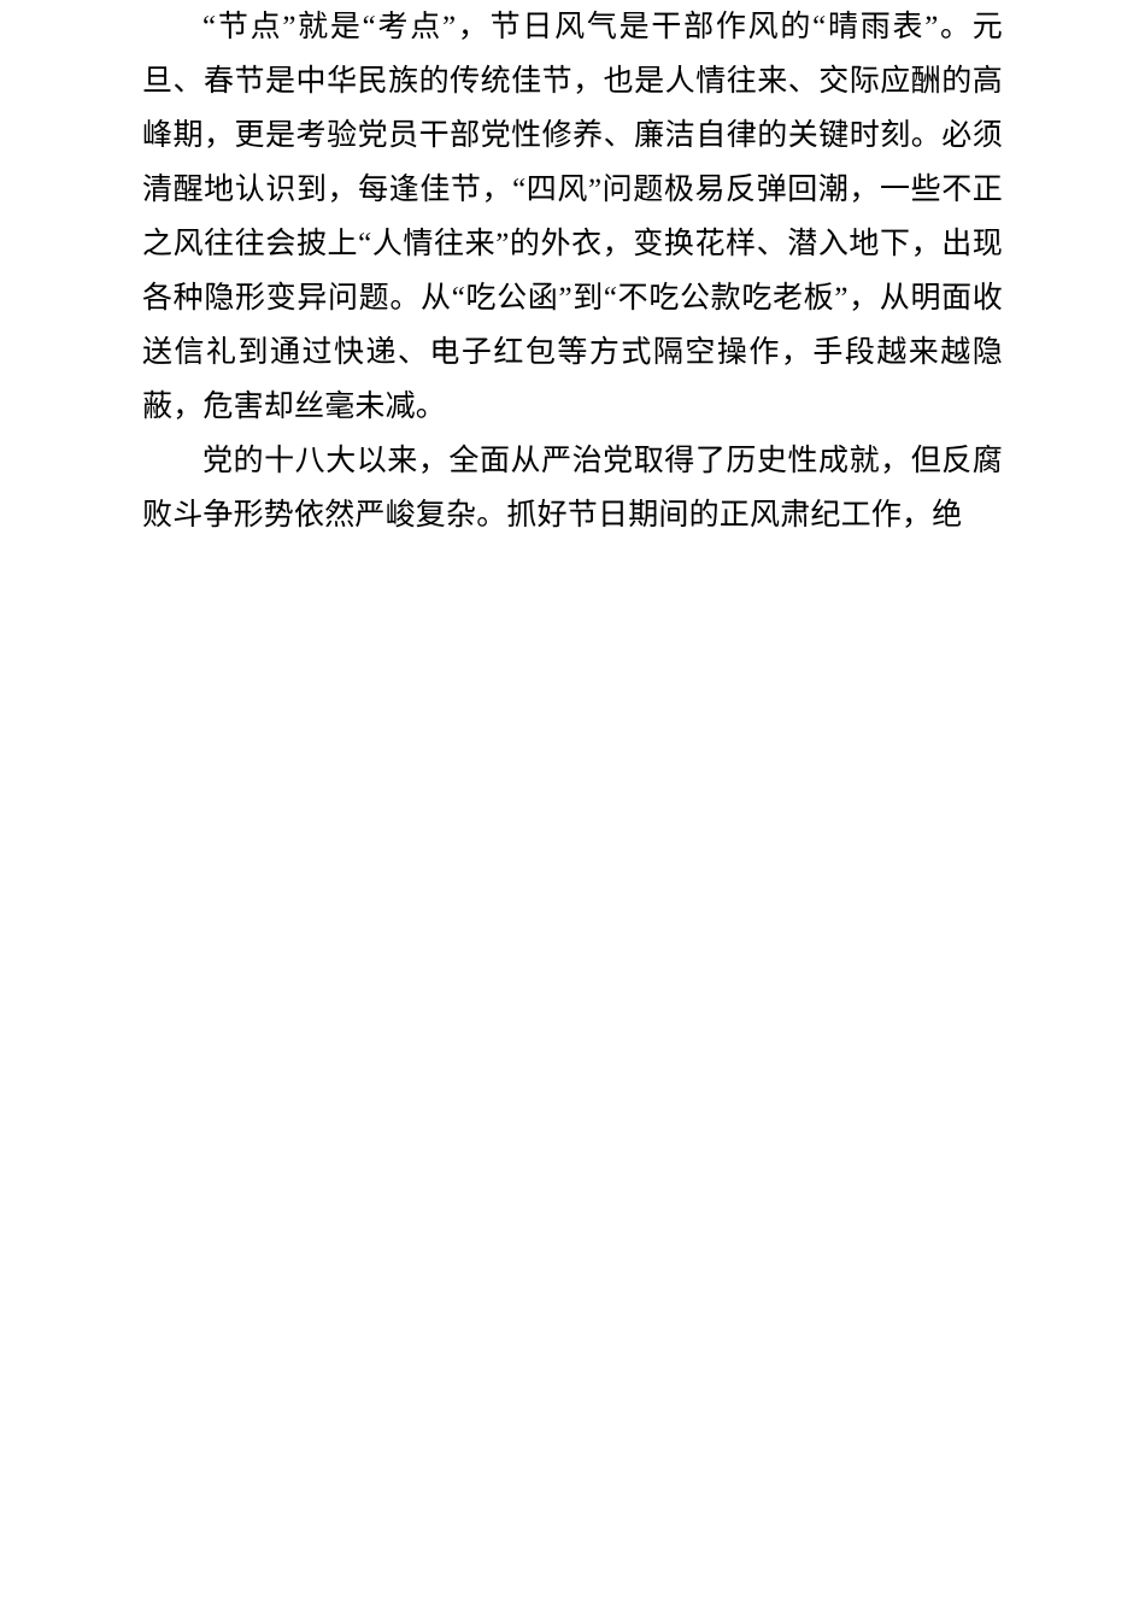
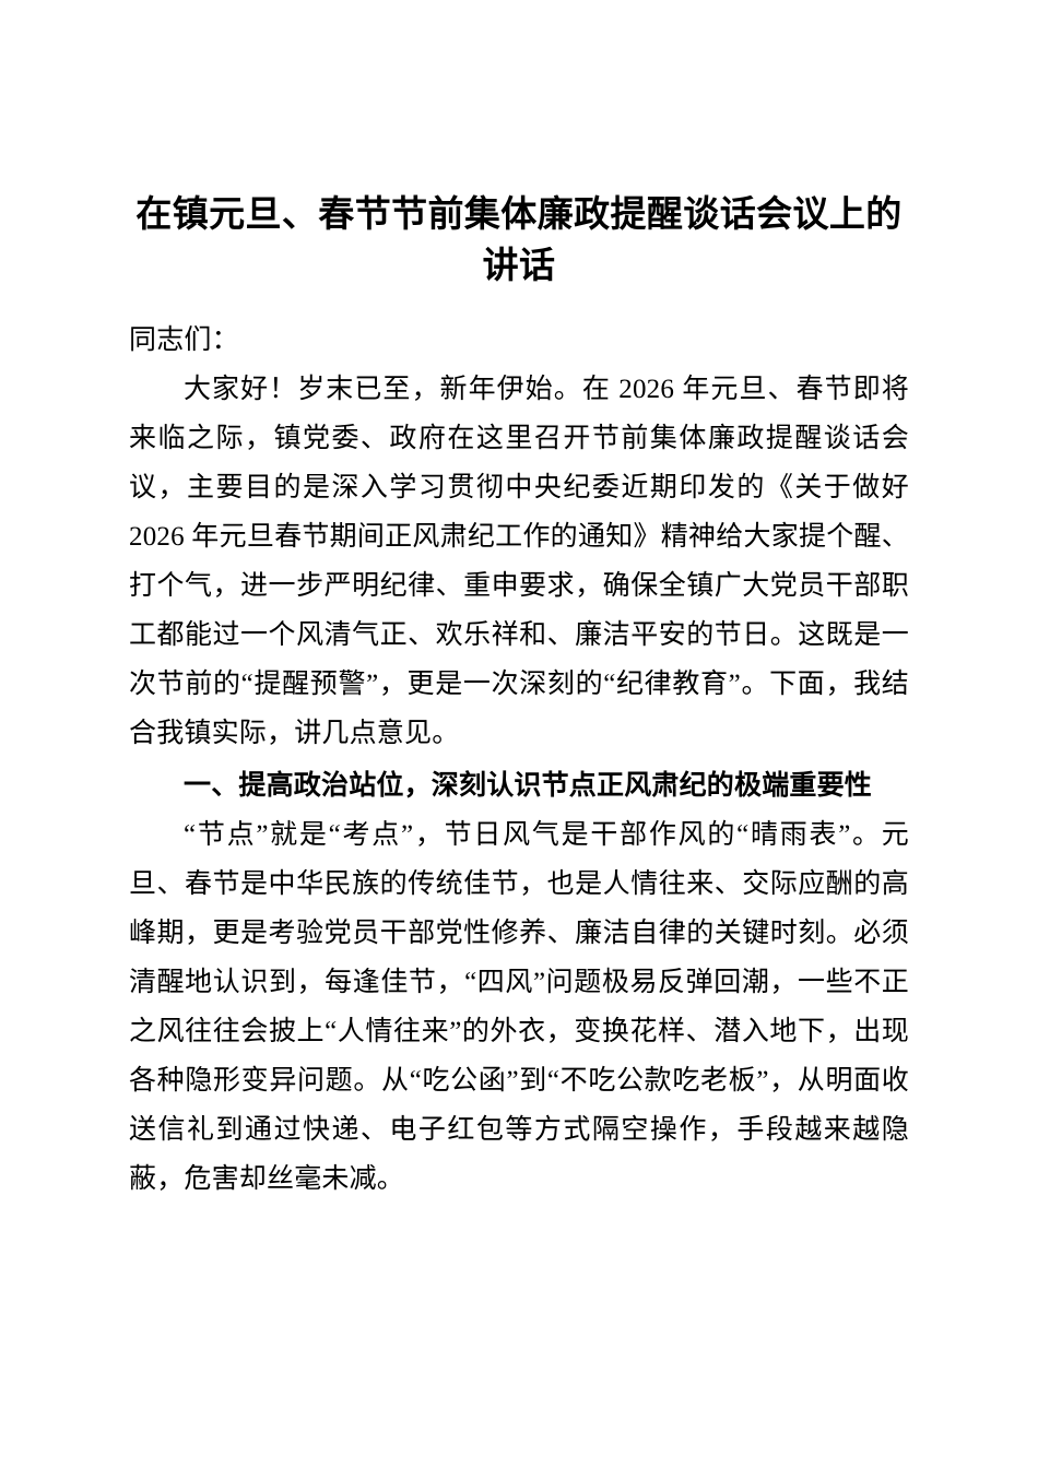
+ 在镇元旦、春节节前集体廉政提醒谈话会议上的讲话
+ 同志们：
+ 大家好！岁末已至，新年伊始。在 2026 年元旦、春节即将来临之际，镇党委、政府在这里召开节前集体廉政提醒谈话会议，主要目的是深入学习贯彻中央纪委近期印发的《关于做好 2026 年元旦春节期间正风肃纪工作的通知》精神给大家提个醒、打个气，进一步严明纪律、重申要求，确保全镇广大党员干部职工都能过一个风清气正、欢乐祥和、廉洁平安的节日。这既是一次节前的“提醒预警”，更是一次深刻的“纪律教育”。下面，我结合我镇实际，讲几点意见。
+ 一、提高政治站位，深刻认识节点正风肃纪的极端重要性
  “节点”就是“考点”，节日风气是干部作风的“晴雨表”。元旦、春节是中华民族的传统佳节，也是人情往来、交际应酬的高峰期，更是考验党员干部党性修养、廉洁自律的关键时刻。必须清醒地认识到，每逢佳节，“四风”问题极易反弹回潮，一些不正之风往往会披上“人情往来”的外衣，变换花样、潜入地下，出现各种隐形变异问题。从“吃公函”到“不吃公款吃老板”，从明面收送信礼到通过快递、电子红包等方式隔空操作，手段越来越隐蔽，危害却丝毫未减。
- 党的十八大以来，全面从严治党取得了历史性成就，但反腐败斗争形势依然严峻复杂。抓好节日期间的正风肃纪工作，绝
